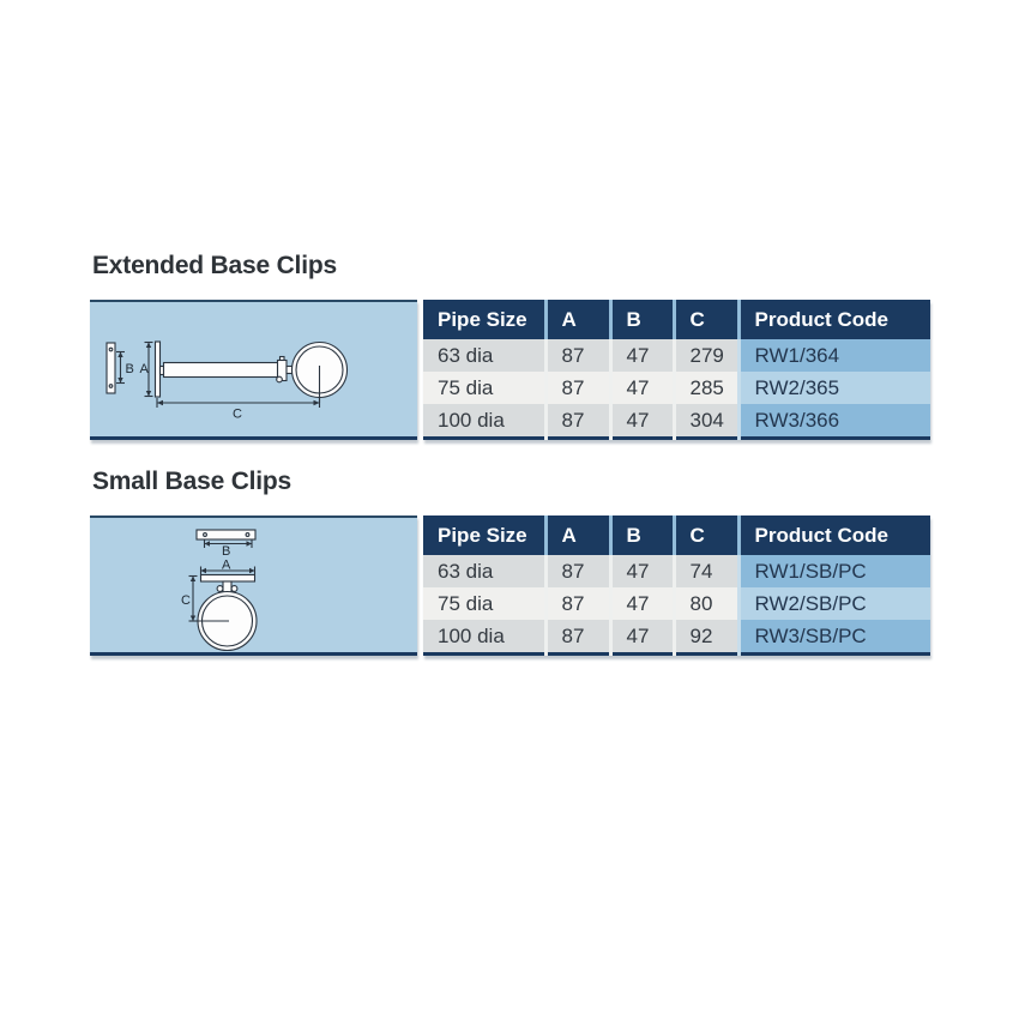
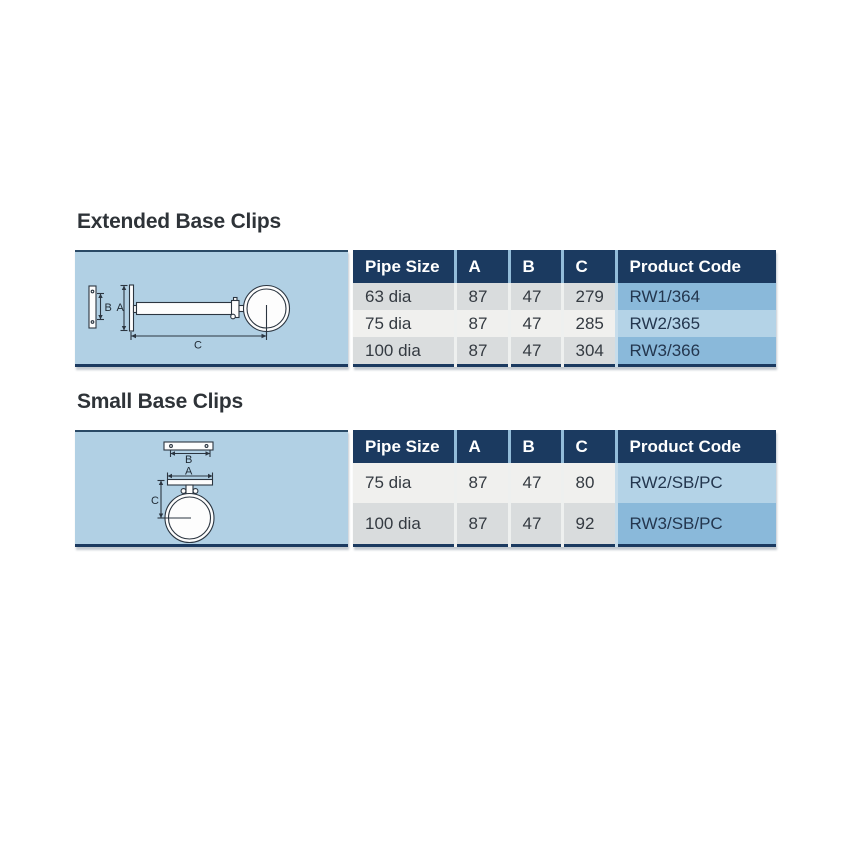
  Extended Base Clips
  B
  A
  C
  Pipe Size	A	B	C	Product Code
  63 dia	87	47	279	RW1/364
  75 dia	87	47	285	RW2/365
  100 dia	87	47	304	RW3/366
  Small Base Clips
  B
  A
  C
  Pipe Size	A	B	C	Product Code
- 63 dia	87	47	74	RW1/SB/PC
  75 dia	87	47	80	RW2/SB/PC
  100 dia	87	47	92	RW3/SB/PC
